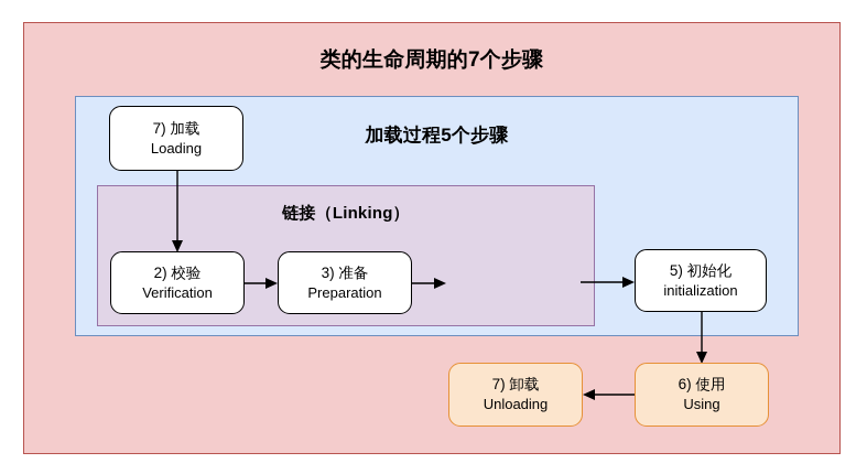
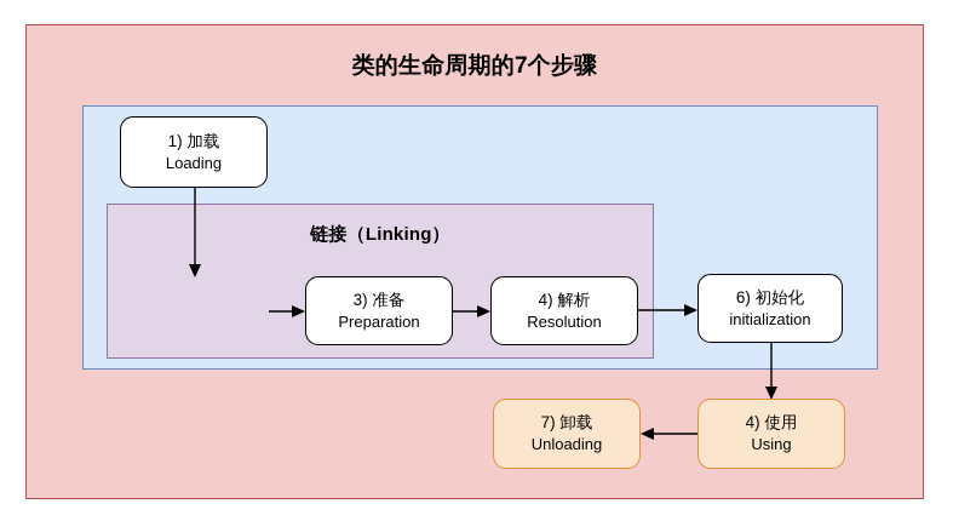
  类的生命周期的7个步骤
- 加载过程5个步骤
  链接（Linking）
- 7) 加载
+ 1) 加载
  Loading
- 2) 校验
- Verification
  3) 准备
  Preparation
+ 4) 解析
+ Resolution
- 5) 初始化
+ 6) 初始化
  initialization
- 6) 使用
+ 4) 使用
  Using
  7) 卸载
  Unloading
